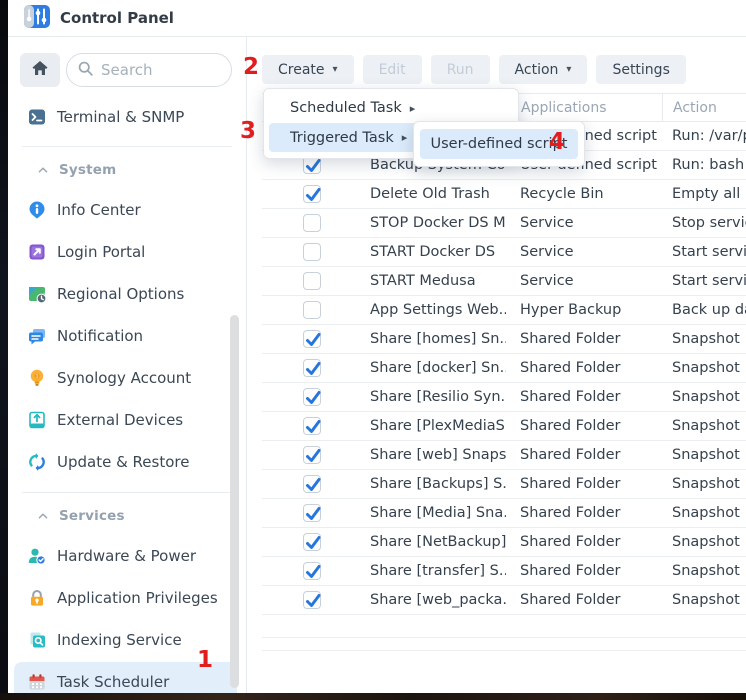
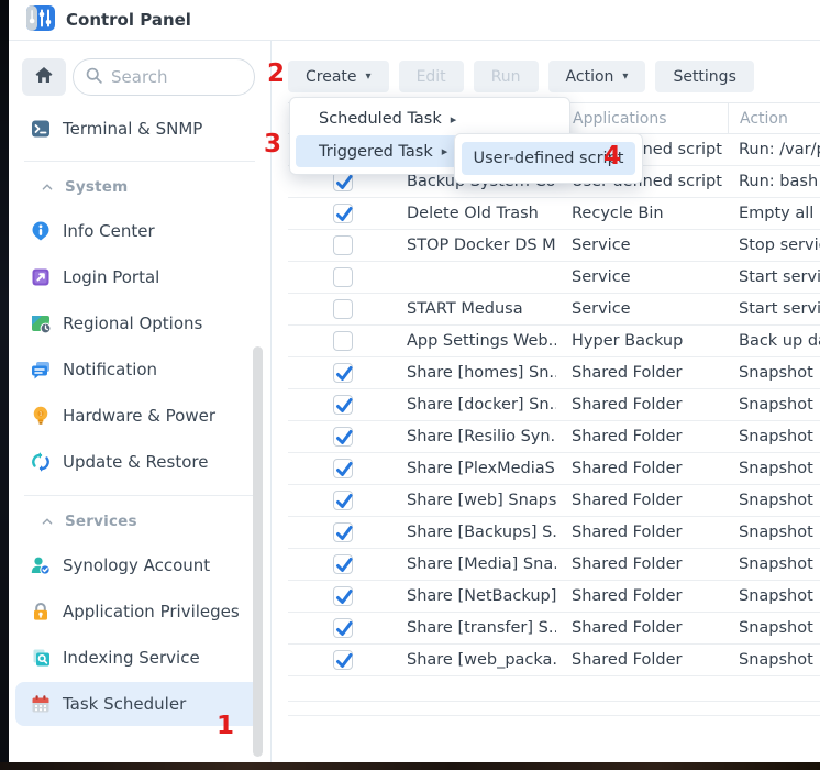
  Control Panel
  Search
  Terminal & SNMP
  System
  Info Center
  Login Portal
  Regional Options
  Notification
- Synology Account
+ Hardware & Power
- External Devices
  Update & Restore
  Services
- Hardware & Power
+ Synology Account
  Application Privileges
  Indexing Service
  Task Scheduler
  Create
  ▾
  Edit
  Run
  Action
  ▾
  Settings
  Applications
  Action
  Run: /var/
  Run: bash
  Delete Old Trash
  Recycle Bin
  Empty all
  STOP Docker DS M
  Service
  Stop servi
- START Docker DS
  Service
  Start servi
  START Medusa
  Service
  Start servi
  App Settings Web..
  Hyper Backup
  Back up d
  Share [homes] Sn.
  Shared Folder
  Snapshot
  Share [docker] Sn.
  Shared Folder
  Snapshot
  Share [Resilio Syn.
  Shared Folder
  Snapshot
  Share [PlexMediaS
  Shared Folder
  Snapshot
  Share [web] Snaps
  Shared Folder
  Snapshot
  Share [Backups] S.
  Shared Folder
  Snapshot
  Share [Media] Sna.
  Shared Folder
  Snapshot
  Share [NetBackup]
  Shared Folder
  Snapshot
  Share [transfer] S..
  Shared Folder
  Snapshot
  Share [web_packa.
  Shared Folder
  Snapshot
  Scheduled Task
  ▸
  Triggered Task
  ▸
  User-defined script
  1
  2
  3
  4
